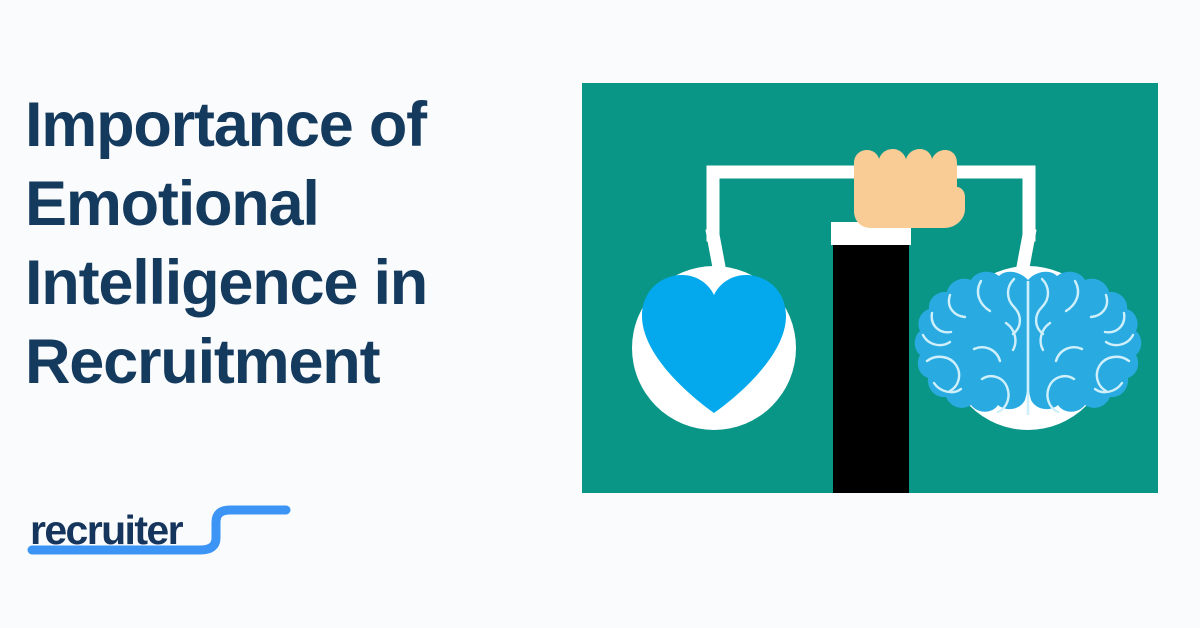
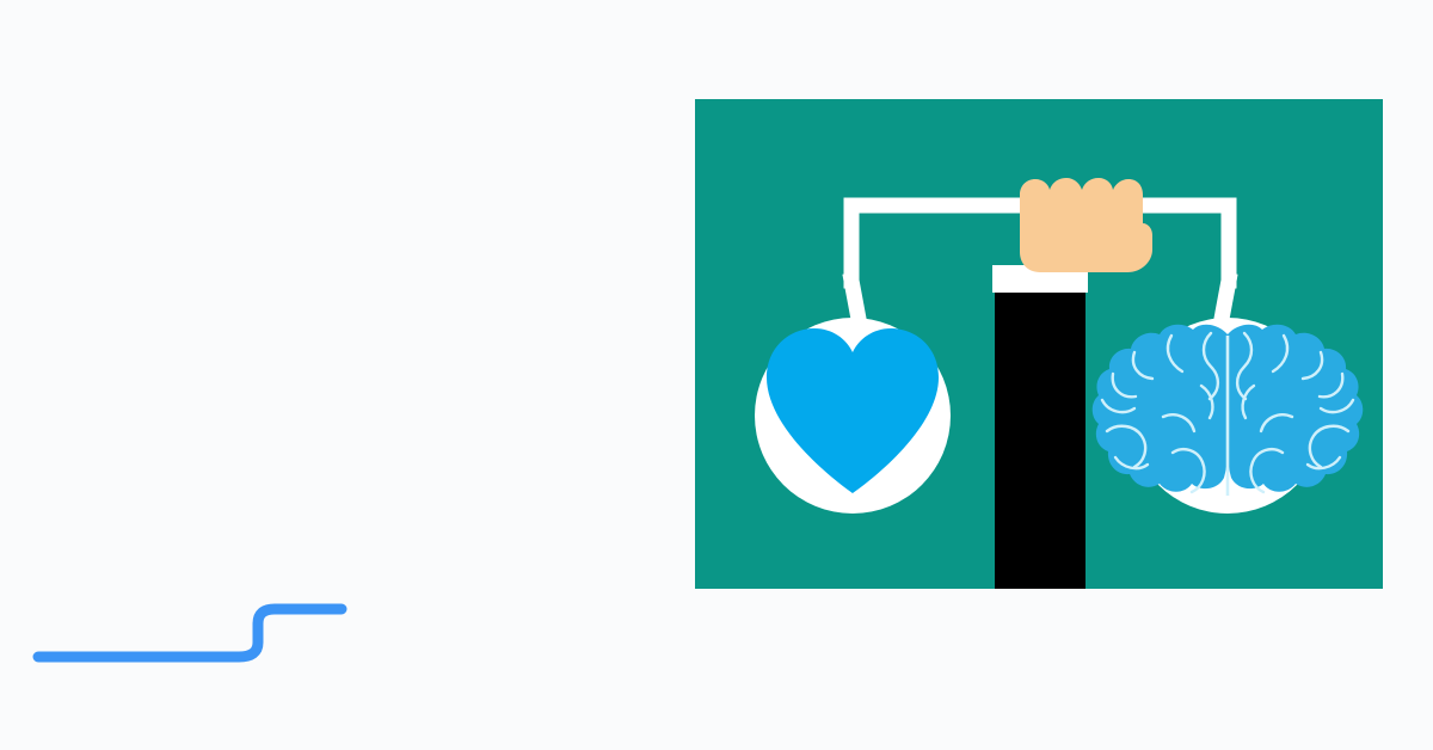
- Importance of
- Emotional
- Intelligence in
- Recruitment
- recruiter
